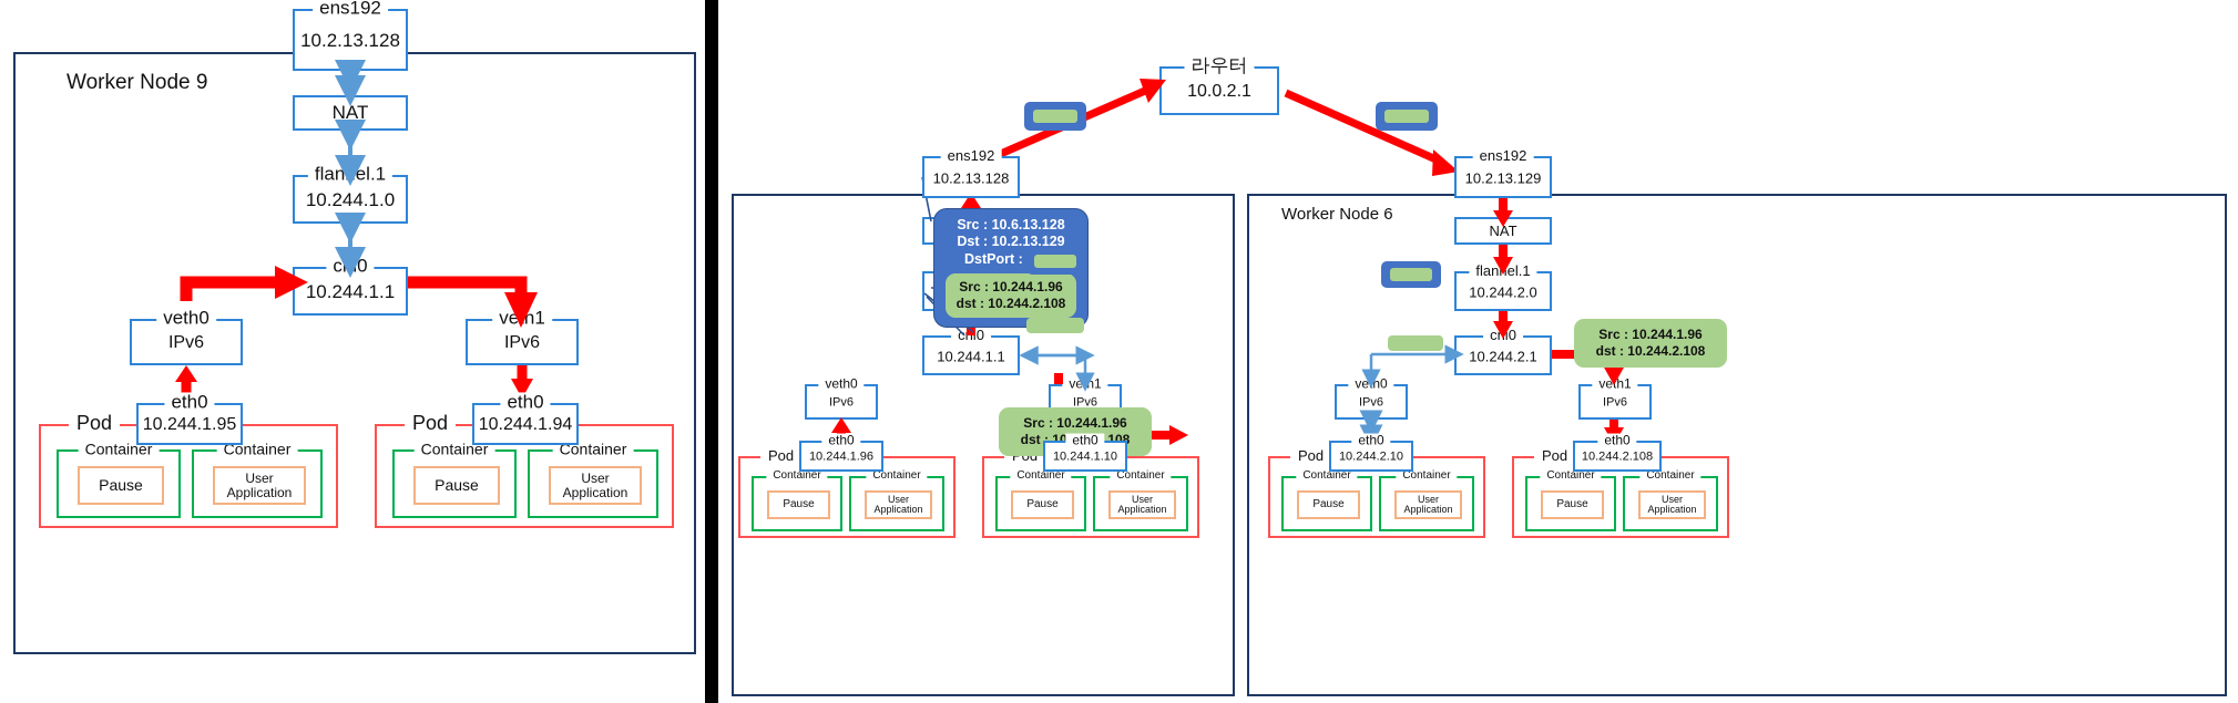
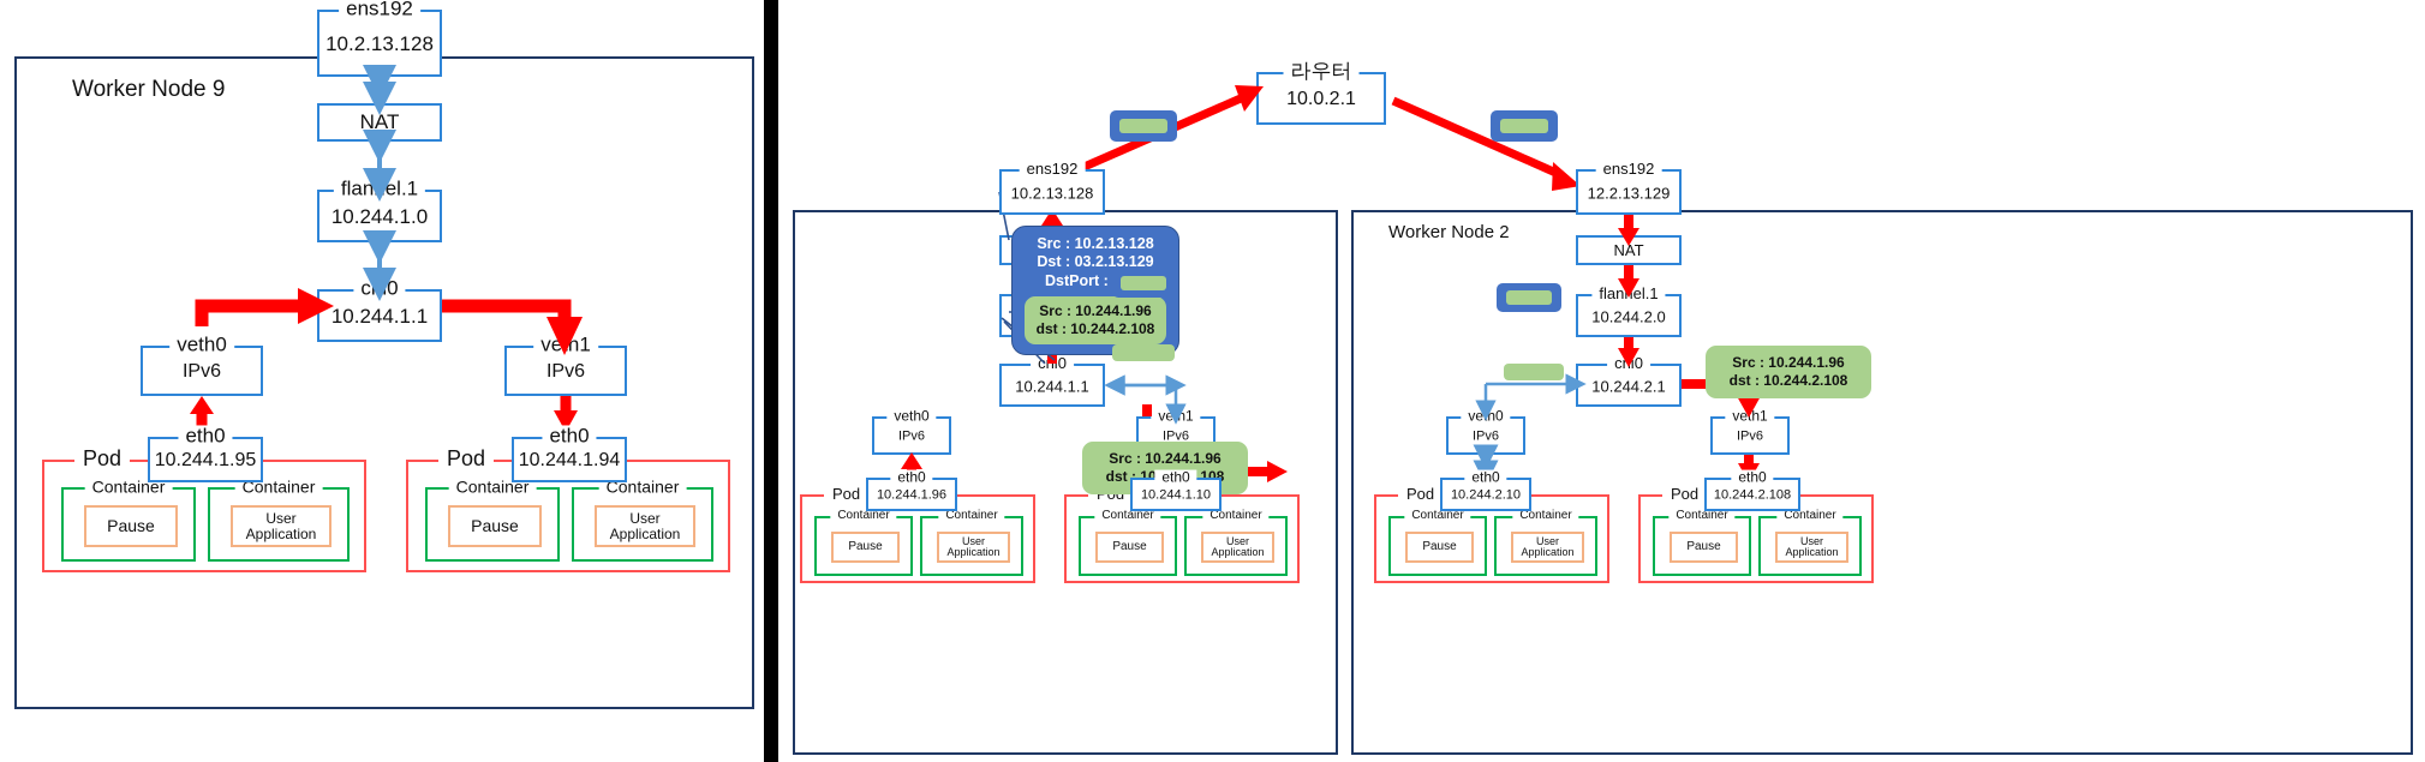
  Worker Node 9
  ens192
  10.2.13.128
  NAT
  flannel.1
  10.244.1.0
  cni0
  10.244.1.1
  veth0
  IPv6
  veh1
  IPv6
  eth0
  10.244.1.95
  eth0
  10.244.1.94
  Pod
  Container
  Pause
  Container
  User
  Application
  Pod
  Container
  Pause
  Container
  User
  Application
- Worker Node 6
+ Worker Node 2
  라우터
  10.0.2.1
  ens192
  10.2.13.128
  10.244.1.1
  veth0
  IPv6
  veth1
  IPv6
  eth0
  10.244.1.96
  eth0
  10.244.1.10
  Pod
  Container
  Pause
  Container
  User
  Application
  Container
  Pause
  Container
  User
  Application
  ens192
- 10.2.13.129
+ 12.2.13.129
  NAT
  flanel.1
  10.244.2.0
  ci0
  10.244.2.1
  veth0
  IPv6
  veh1
  IPv6
  eth0
  10.244.2.10
  eth0
  10.244.2.108
  Pod
  Container
  Pause
  Container
  User
  Application
  Pod
  Container
  Pause
  Container
  User
  Application
- Src : 10.6.13.128
+ Src : 10.2.13.128
- Dst : 10.2.13.129
+ Dst : 03.2.13.129
  Src : 10.244.1.96
  dst : 10.244.2.108
  Src : 10.244.1.96
  Src : 10.244.1.96
  dst : 10.244.2.108
